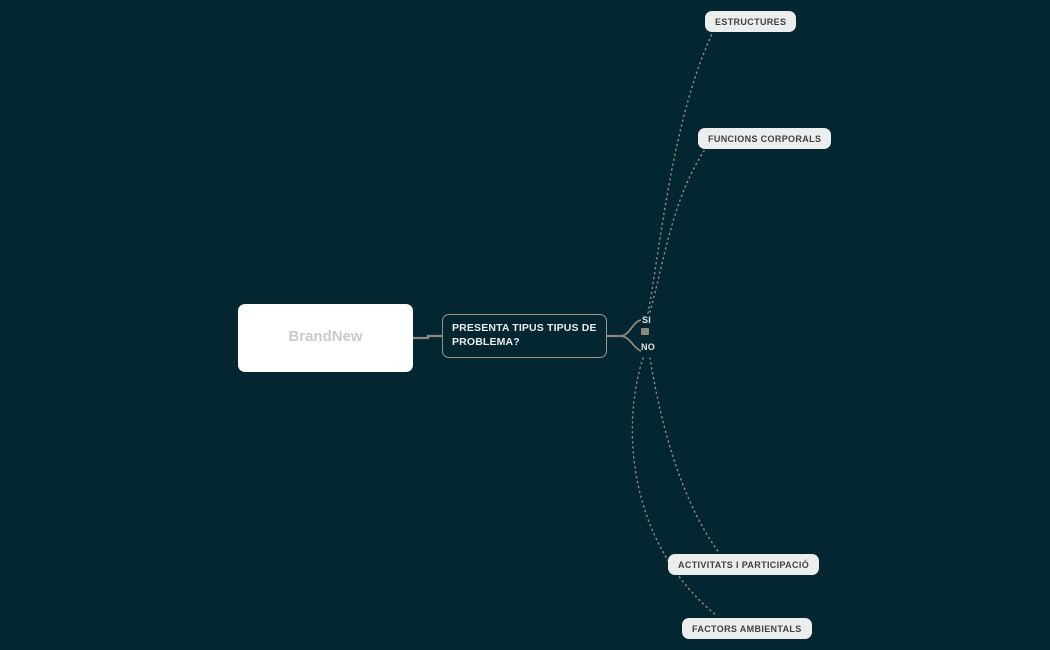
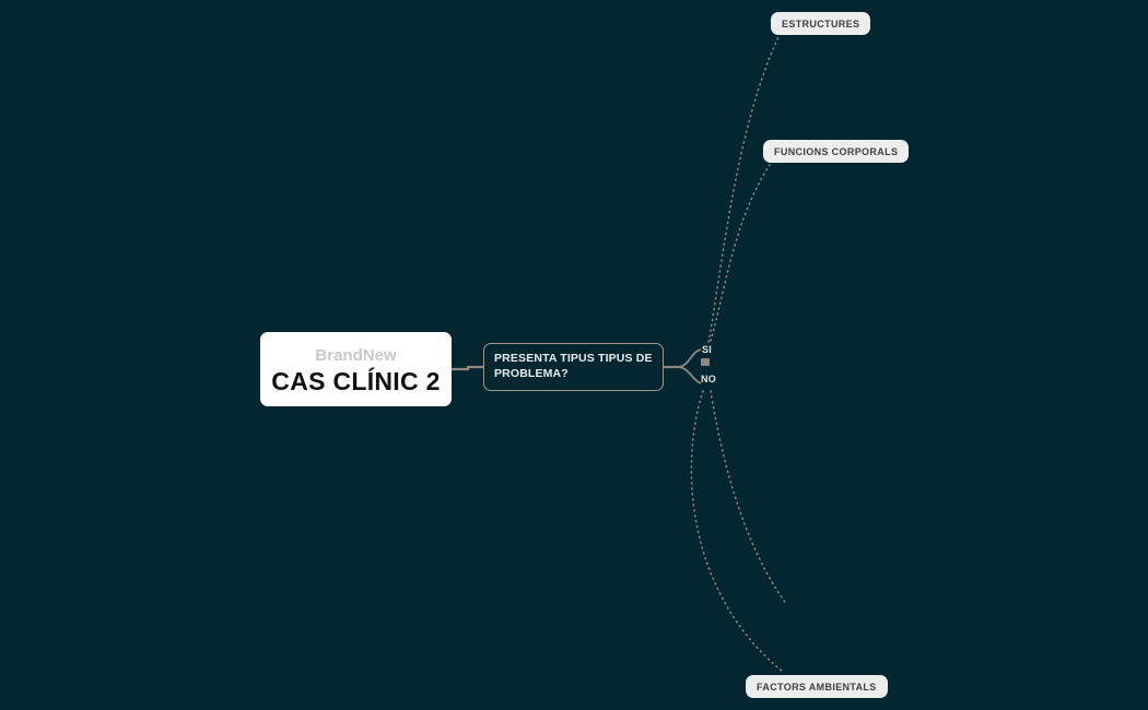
  BrandNew
+ CAS CLÍNIC 2
  PRESENTA TIPUS TIPUS DE PROBLEMA?
  SI
  NO
  ESTRUCTURES
  FUNCIONS CORPORALS
- ACTIVITATS I PARTICIPACIÓ
  FACTORS AMBIENTALS
